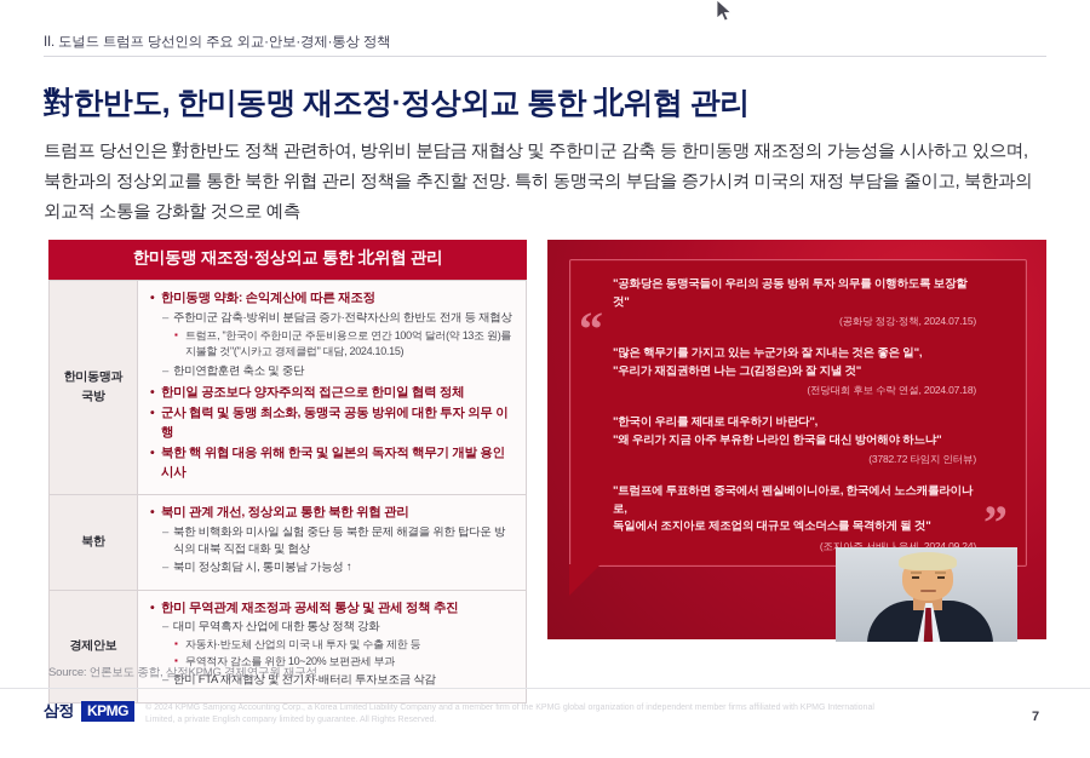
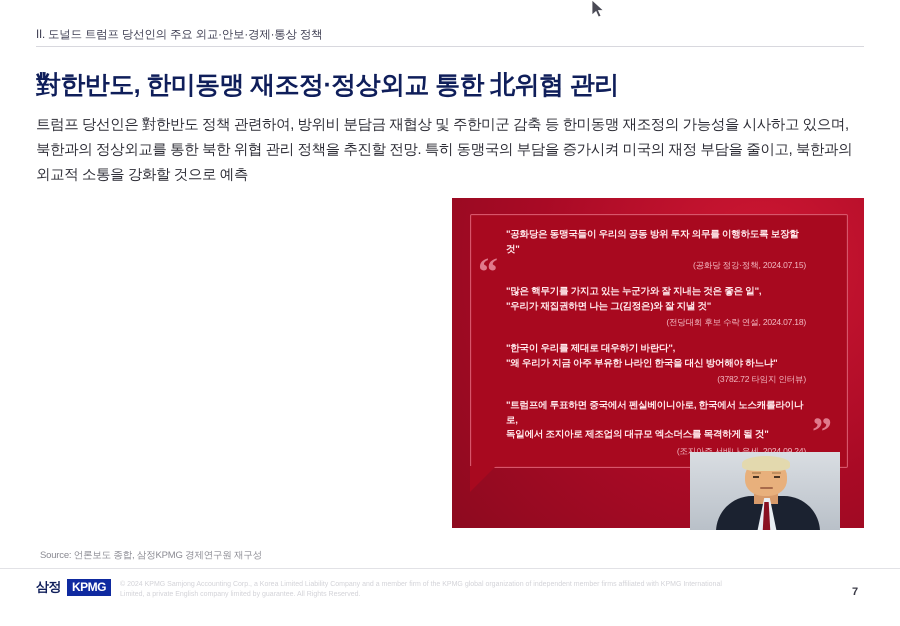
  II. 도널드 트럼프 당선인의 주요 외교·안보·경제·통상 정책
  對한반도, 한미동맹 재조정·정상외교 통한 北위협 관리
  트럼프 당선인은 對한반도 정책 관련하여, 방위비 분담금 재협상 및 주한미군 감축 등 한미동맹 재조정의 가능성을 시사하고 있으며, 북한과의 정상외교를 통한 북한 위협 관리 정책을 추진할 전망. 특히 동맹국의 부담을 증가시켜 미국의 재정 부담을 줄이고, 북한과의 외교적 소통을 강화할 것으로 예측
- 한미동맹 재조정·정상외교 통한 北위협 관리
- 한미동맹과국방	한미동맹 약화: 손익계산에 따른 재조정 주한미군 감축·방위비 분담금 증가·전략자산의 한반도 전개 등 재협상 트럼프, "한국이 주한미군 주둔비용으로 연간 100억 달러(약 13조 원)를 지불할 것"("시카고 경제클럽" 대담, 2024.10.15) 한미연합훈련 축소 및 중단 한미일 공조보다 양자주의적 접근으로 한미일 협력 정체 군사 협력 및 동맹 최소화, 동맹국 공동 방위에 대한 투자 의무 이행 북한 핵 위협 대응 위해 한국 및 일본의 독자적 핵무기 개발 용인 시사
- 북한	북미 관계 개선, 정상외교 통한 북한 위협 관리 북한 비핵화와 미사일 실험 중단 등 북한 문제 해결을 위한 탑다운 방식의 대북 직접 대화 및 협상 북미 정상회담 시, 통미봉남 가능성 ↑
- 경제안보	한미 무역관계 재조정과 공세적 통상 및 관세 정책 추진 대미 무역흑자 산업에 대한 통상 정책 강화 자동차·반도체 산업의 미국 내 투자 및 수출 제한 등 무역적자 감소를 위한 10~20% 보편관세 부과 한미 FTA 재재협상 및 전기차·배터리 투자보조금 삭감
  Source: 언론보도 종합, 삼정KPMG 경제연구원 재구성
  “
  ”
  "공화당은 동맹국들이 우리의 공동 방위 투자 의무를 이행하도록 보장할 것"
  (공화당 정강·정책, 2024.07.15)
  "많은 핵무기를 가지고 있는 누군가와 잘 지내는 것은 좋은 일",
  "우리가 재집권하면 나는 그(김정은)와 잘 지낼 것"
  (전당대회 후보 수락 연설, 2024.07.18)
  "한국이 우리를 제대로 대우하기 바란다",
  "왜 우리가 지금 아주 부유한 나라인 한국을 대신 방어해야 하느냐"
  (3782.72 타임지 인터뷰)
  "트럼프에 투표하면 중국에서 펜실베이니아로, 한국에서 노스캐롤라이나로,
  독일에서 조지아로 제조업의 대규모 엑소더스를 목격하게 될 것"
  (조지아주 서배나 유세, 2024.09.24)
  삼정
  KPMG
  7
